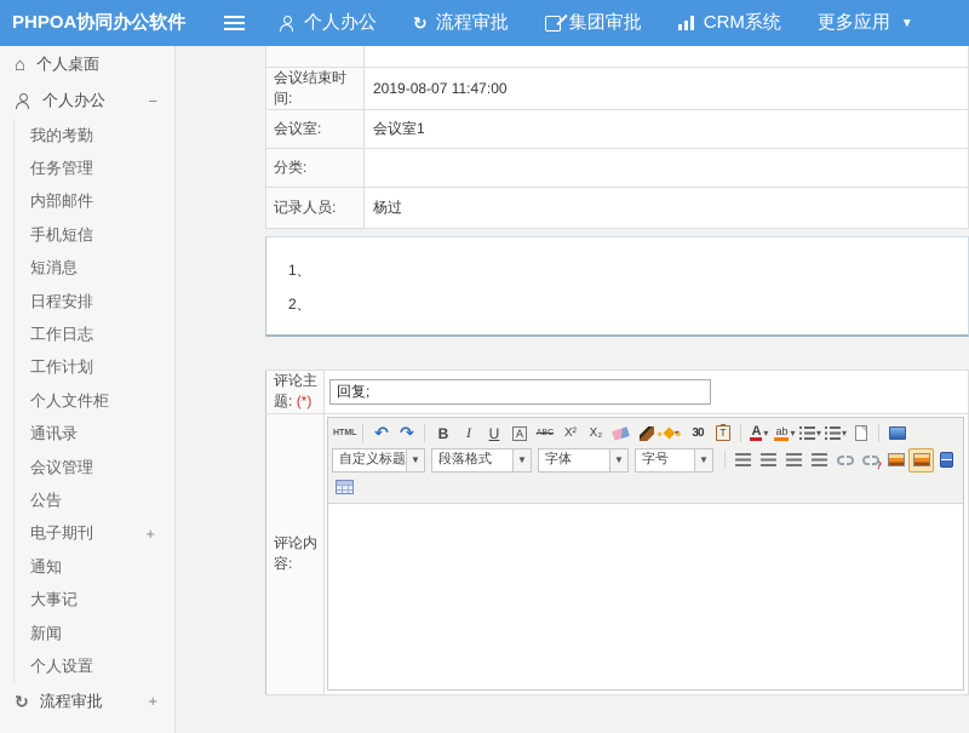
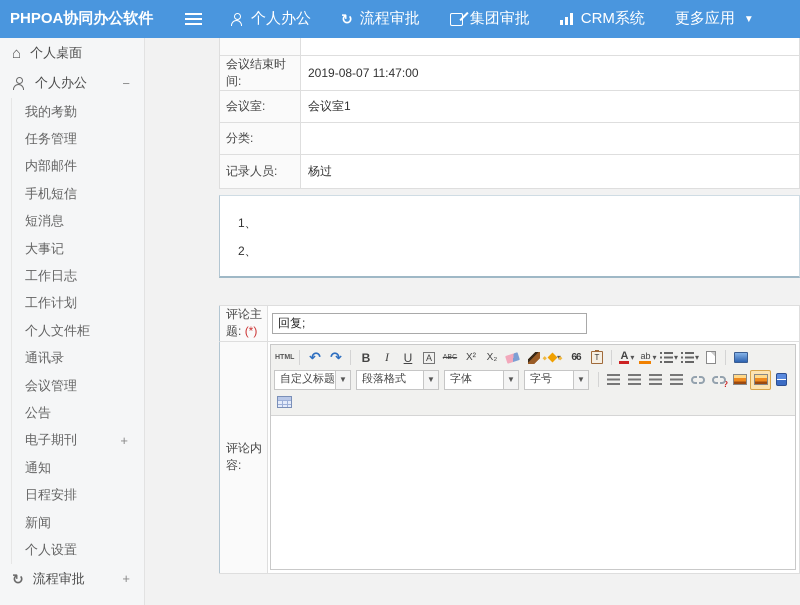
  PHPOA协同办公软件
  个人办公
  ↻
  流程审批
  集团审批
  CRM系统
  更多应用
  ▼
  ⌂
  个人桌面
  个人办公
  −
  我的考勤
  任务管理
  内部邮件
  手机短信
  短消息
- 日程安排
+ 大事记
  工作日志
  工作计划
  个人文件柜
  通讯录
  会议管理
  公告
  电子期刊
  +
  通知
- 大事记
+ 日程安排
  新闻
  个人设置
  ↻
  流程审批
  +
  会议结束时间:	2019-08-07 11:47:00
  会议室:	会议室1
  分类:
  记录人员:	杨过
  1、
  2、
  评论主题: (*)	回复;
- 评论内容:	↶ ↷ B I U A X² X₂ ▾ 30 T A ▾ ab ▾ ▾ ▾ 自定义标题 ▼ 段落格式 ▼ 字体 ▼ 字号 ▼
+ 评论内容:	↶ ↷ B I U A X² X₂ ▾ 66 T A ▾ ab ▾ ▾ ▾ 自定义标题 ▼ 段落格式 ▼ 字体 ▼ 字号 ▼
